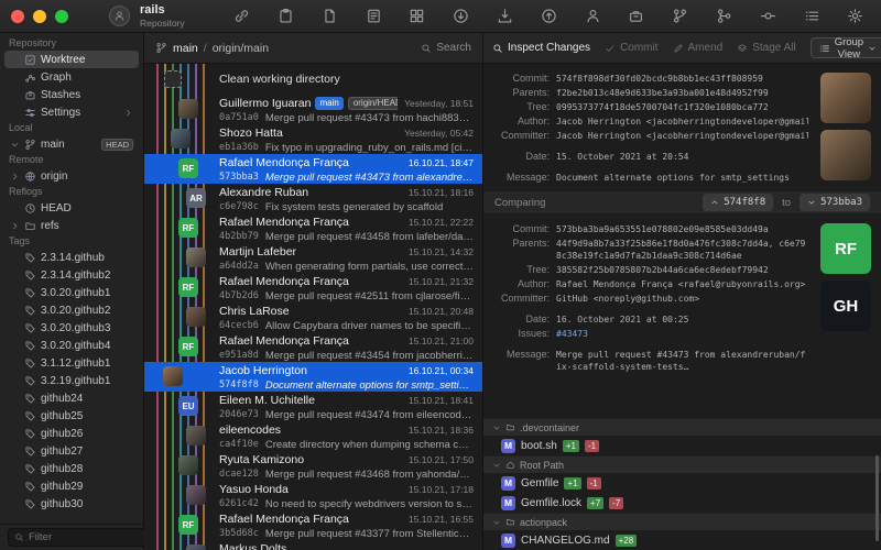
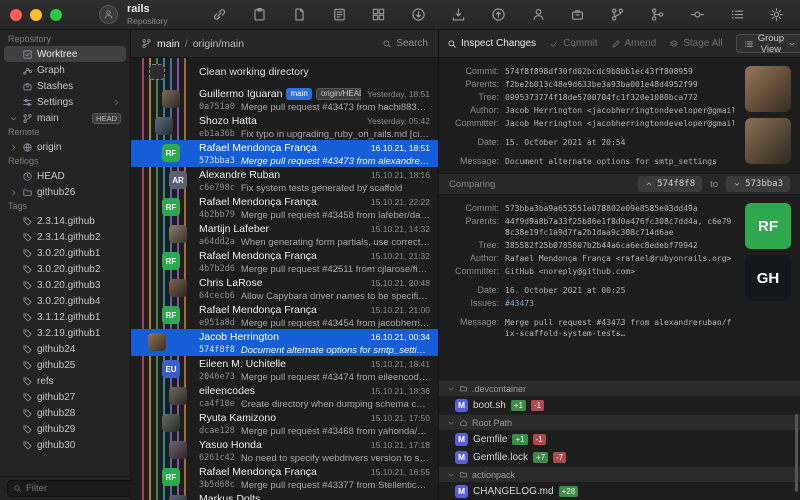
  rails
  Repository
  Repository
  Worktree
  Graph
  Stashes
  Settings
- Local
  main
  HEAD
  Remote
  origin
  Reflogs
  HEAD
- refs
+ github26
  Tags
  2.3.14.github
  2.3.14.github2
  3.0.20.github1
  3.0.20.github2
  3.0.20.github3
  3.0.20.github4
  3.1.12.github1
  3.2.19.github1
  github24
  github25
- github26
+ refs
  github27
  github28
  github29
  github30
  Filter
  main
  /
  origin/main
  Search
  Clean working directory
  Guillermo Iguaran
  main
  origin/HEA
  Yesterday, 18:51
  0a751a0
  Shozo Hatta
  Yesterday, 05:42
  eb1a36b
  Fix typo in upgrading_ruby_on_rails.md [ci-sk
  RF
  Rafael Mendonça França
- 16.10.21, 18:47
+ 16.10.21, 18:51
  573bba3
  AR
  Alexandre Ruban
  15.10.21, 18:16
  c6e798c
  Fix system tests generated by scaffold
  RF
  Rafael Mendonça França
  15.10.21, 22:22
  4b2bb79
  Merge pull request #43458 from lafeber/date
  Martijn Lafeber
  15.10.21, 14:32
  a64dd2a
  When generating form partials, use correct fi
  RF
  Rafael Mendonça França
  15.10.21, 21:32
  4b7b2d6
  Merge pull request #42511 from cjlarose/fix-c
  Chris LaRose
  15.10.21, 20:48
  64cecb6
  Allow Capybara driver names to be specified
  RF
  Rafael Mendonça França
  15.10.21, 21:00
  e951a8d
  Merge pull request #43454 from jacobherring
  Jacob Herrington
  16.10.21, 00:34
  574f8f8
  Document alternate options for smtp_settings
  EU
  Eileen M. Uchitelle
  15.10.21, 18:41
  2046e73
  Merge pull request #43474 from eileencodes
  eileencodes
  15.10.21, 18:36
  ca4f10e
  Create directory when dumping schema cach
  Ryuta Kamizono
  15.10.21, 17:50
  dcae128
  Merge pull request #43468 from yahonda/we
  Yasuo Honda
  15.10.21, 17:18
  6261c42
  No need to specify webdrivers version to sup
  RF
  Rafael Mendonça França
  15.10.21, 16:55
  3b5d68c
  Merge pull request #43377 from Stellenticket
  Markus Dolts
  Inspect Changes
  Commit
  Amend
  Stage All
  Group View
  Commit:
  574f8f898df30fd02bcdc9b8bb1ec43ff808959
  Parents:
  f2be2b013c48e9d633be3a93ba001e48d4952f99
  Tree:
  0995373774f18de5700704fc1f320e1080bca772
  Author:
  Jacob Herrington <jacobherringtondeveloper@gmail
  Committer:
  Jacob Herrington <jacobherringtondeveloper@gmail
  Date:
  15. October 2021 at 20:54
  Message:
  Document alternate options for smtp_settings
  Comparing
  574f8f8
  to
  573bba3
  Commit:
  573bba3ba9a653551e078802e09e8585e03dd49a
  Parents:
  44f9d9a8b7a33f25b86e1f8d0a476fc308c7dd4a, c6e798c38e19fc1a9d7fa2b1daa9c308c714d6ae
  Tree:
  385582f25b0785807b2b44a6ca6ec8edebf79942
  Author:
  Rafael Mendonça França <rafael@rubyonrails.org>
  Committer:
  GitHub <noreply@github.com>
  Date:
  16. October 2021 at 00:25
  Issues:
  #43473
  Message:
  Merge pull request #43473 from alexandreruban/fix-scaffold-system-tests…
  RF
  GH
  .devcontainer
  M
  boot.sh
  +1
  -1
  Root Path
  M
  Gemfile
  +1
  -1
  M
  Gemfile.lock
  +7
  -7
  actionpack
  M
  CHANGELOG.md
  +28
